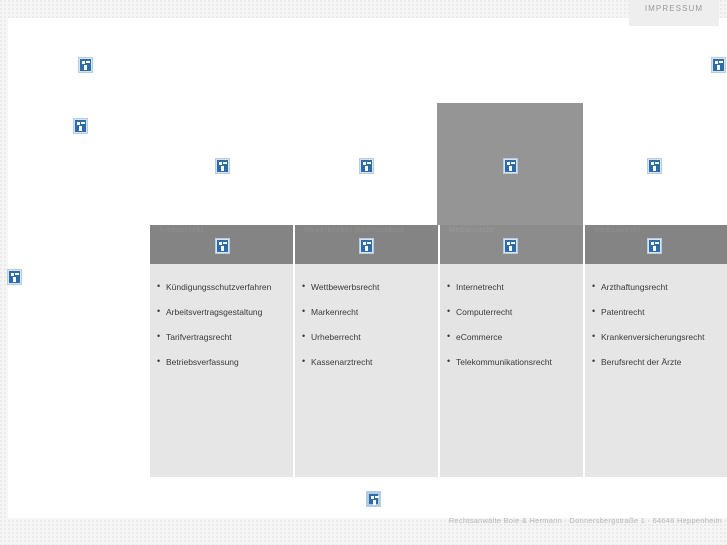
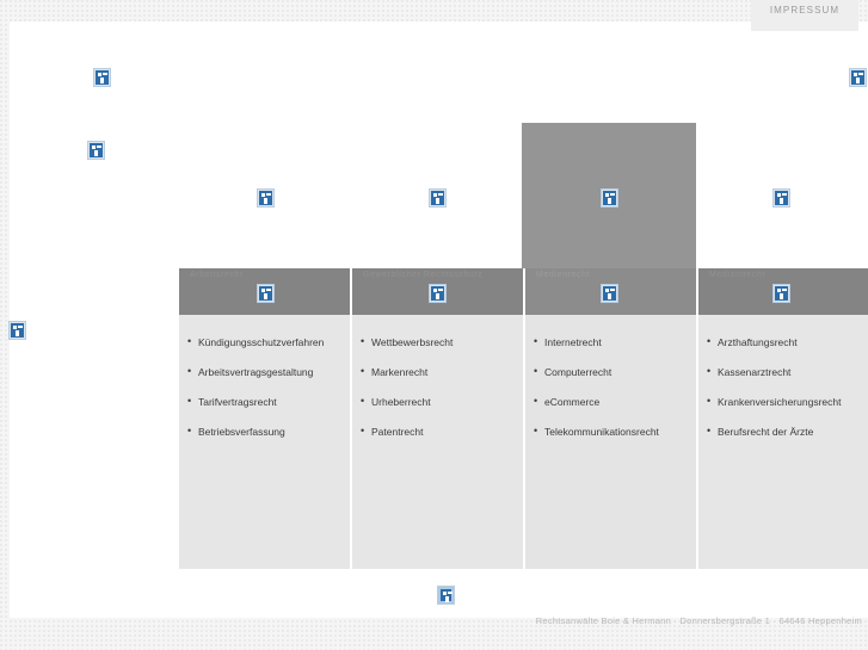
  IMPRESSUM
  Kündigungsschutzverfahren
  Arbeitsvertragsgestaltung
  Tarifvertragsrecht
  Betriebsverfassung
  Wettbewerbsrecht
  Markenrecht
  Urheberrecht
- Kassenarztrecht
+ Patentrecht
  Internetrecht
  Computerrecht
  eCommerce
  Telekommunikationsrecht
  Arzthaftungsrecht
- Patentrecht
+ Kassenarztrecht
  Krankenversicherungsrecht
  Berufsrecht der Ärzte
  Rechtsanwälte Boie & Hermann · Donnersbergstraße 1 · 64646 Heppenheim
